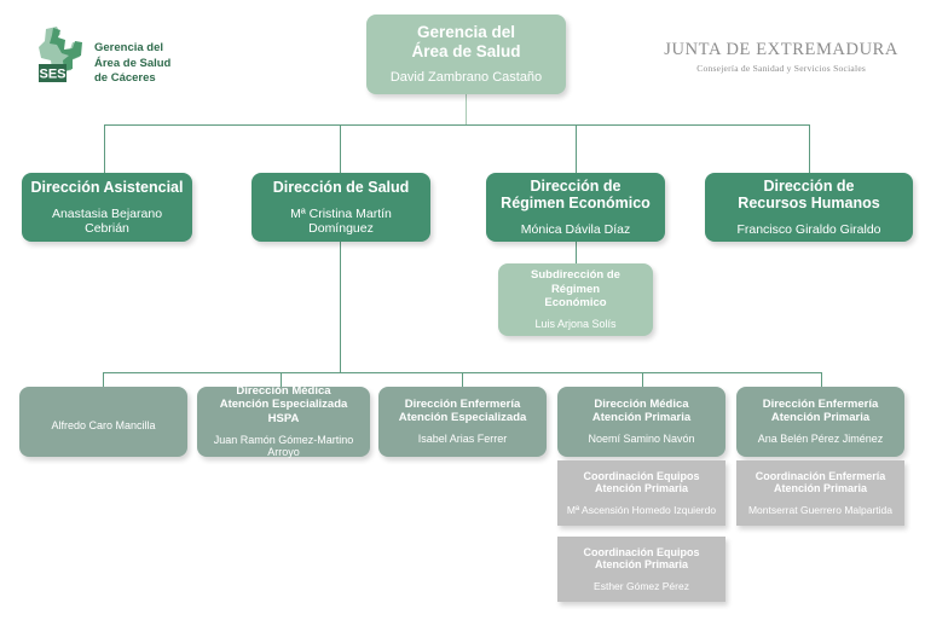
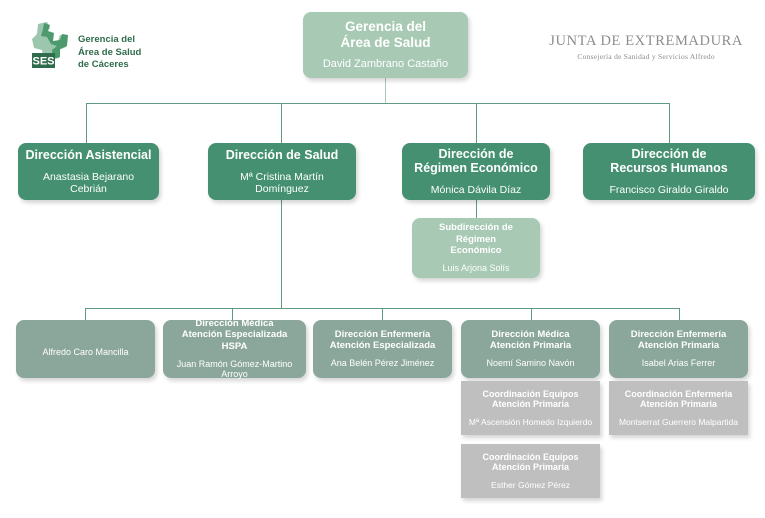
  SES
  Gerencia del
  Área de Salud
  de Cáceres
  JUNTA DE EXTREMADURA
- Consejería de Sanidad y Servicios Sociales
+ Consejería de Sanidad y Servicios Alfredo
  Gerencia del
  Área de Salud
  David Zambrano Castaño
  Dirección Asistencial
  Anastasia Bejarano Cebrián
  Dirección de Salud
  Mª Cristina Martín Domínguez
  Dirección de
  Régimen Económico
  Mónica Dávila Díaz
  Dirección de
  Recursos Humanos
  Francisco Giraldo Giraldo
  Subdirección de Régimen
  Económico
  Luis Arjona Solís
  Alfredo Caro Mancilla
  Dirección Médica
  Atención Especializada HSPA
  Juan Ramón Gómez-Martino Arroyo
  Dirección Enfermería
  Atención Especializada
- Isabel Arias Ferrer
+ Ana Belén Pérez Jiménez
  Dirección Médica
  Atención Primaria
  Noemí Samino Navón
  Dirección Enfermería
  Atención Primaria
- Ana Belén Pérez Jiménez
+ Isabel Arias Ferrer
  Coordinación Equipos
  Atención Primaria
  Mª Ascensión Homedo Izquierdo
  Coordinación Enfermería
  Atención Primaria
  Montserrat Guerrero Malpartida
  Coordinación Equipos
  Atención Primaria
  Esther Gómez Pérez
